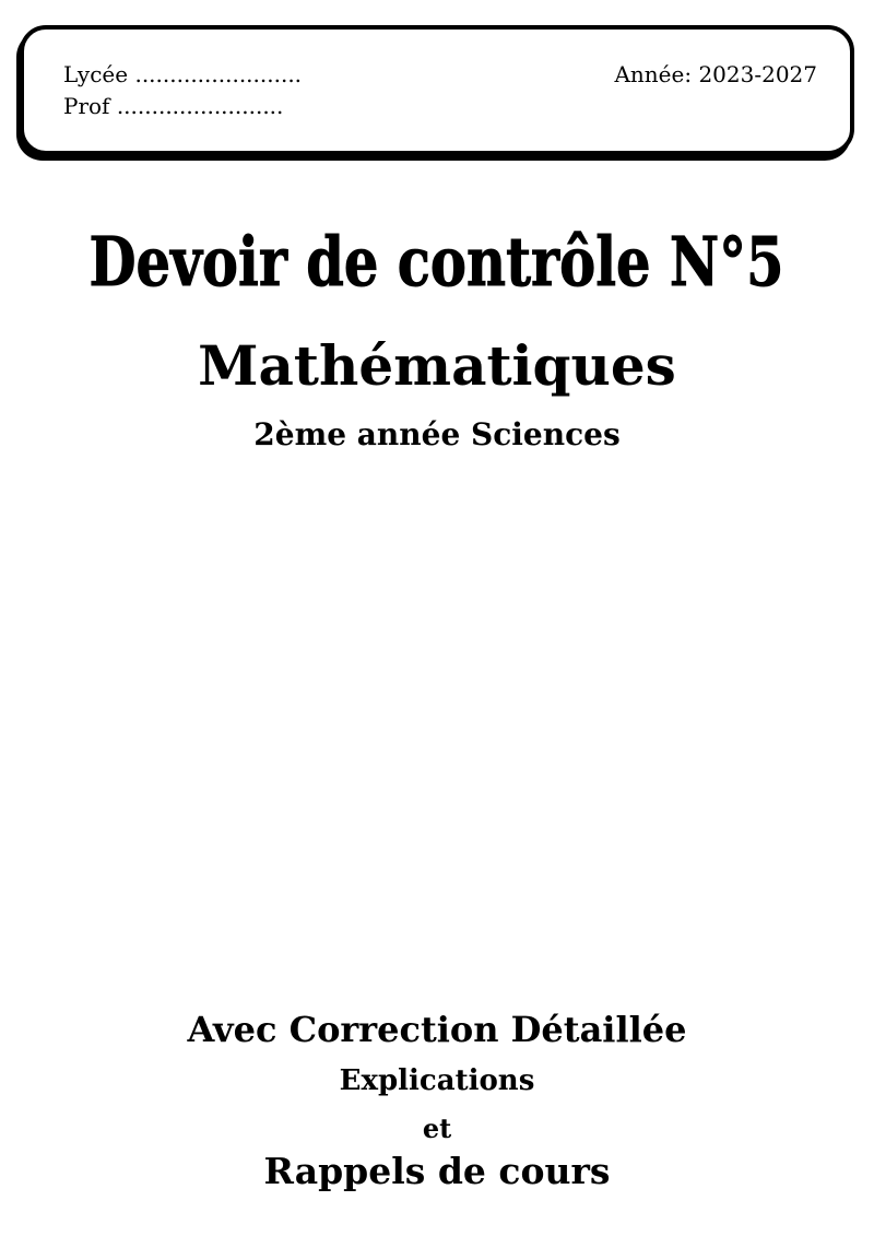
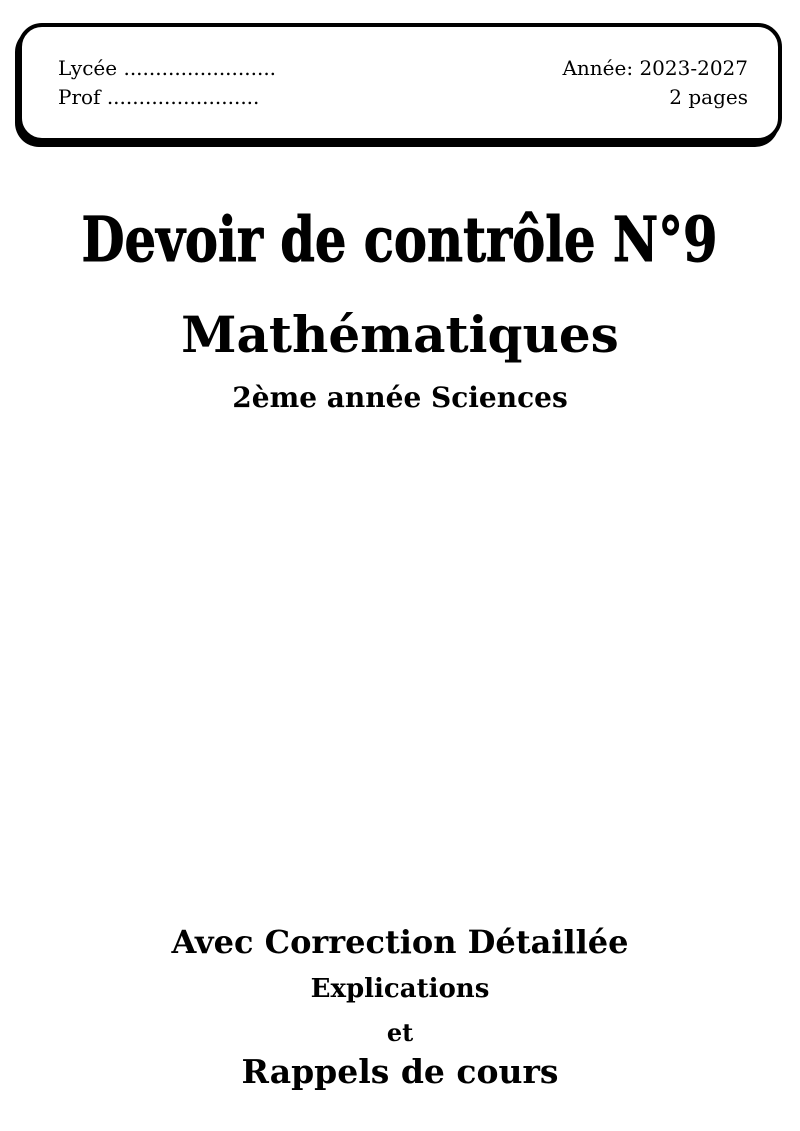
  Lycée ........................
  Prof ........................
  Année: 2023-2027
+ 2 pages
- Devoir de contrôle N°5
+ Devoir de contrôle N°9
  Mathématiques
  2ème année Sciences
  Avec Correction Détaillée
  Explications
  et
  Rappels de cours
